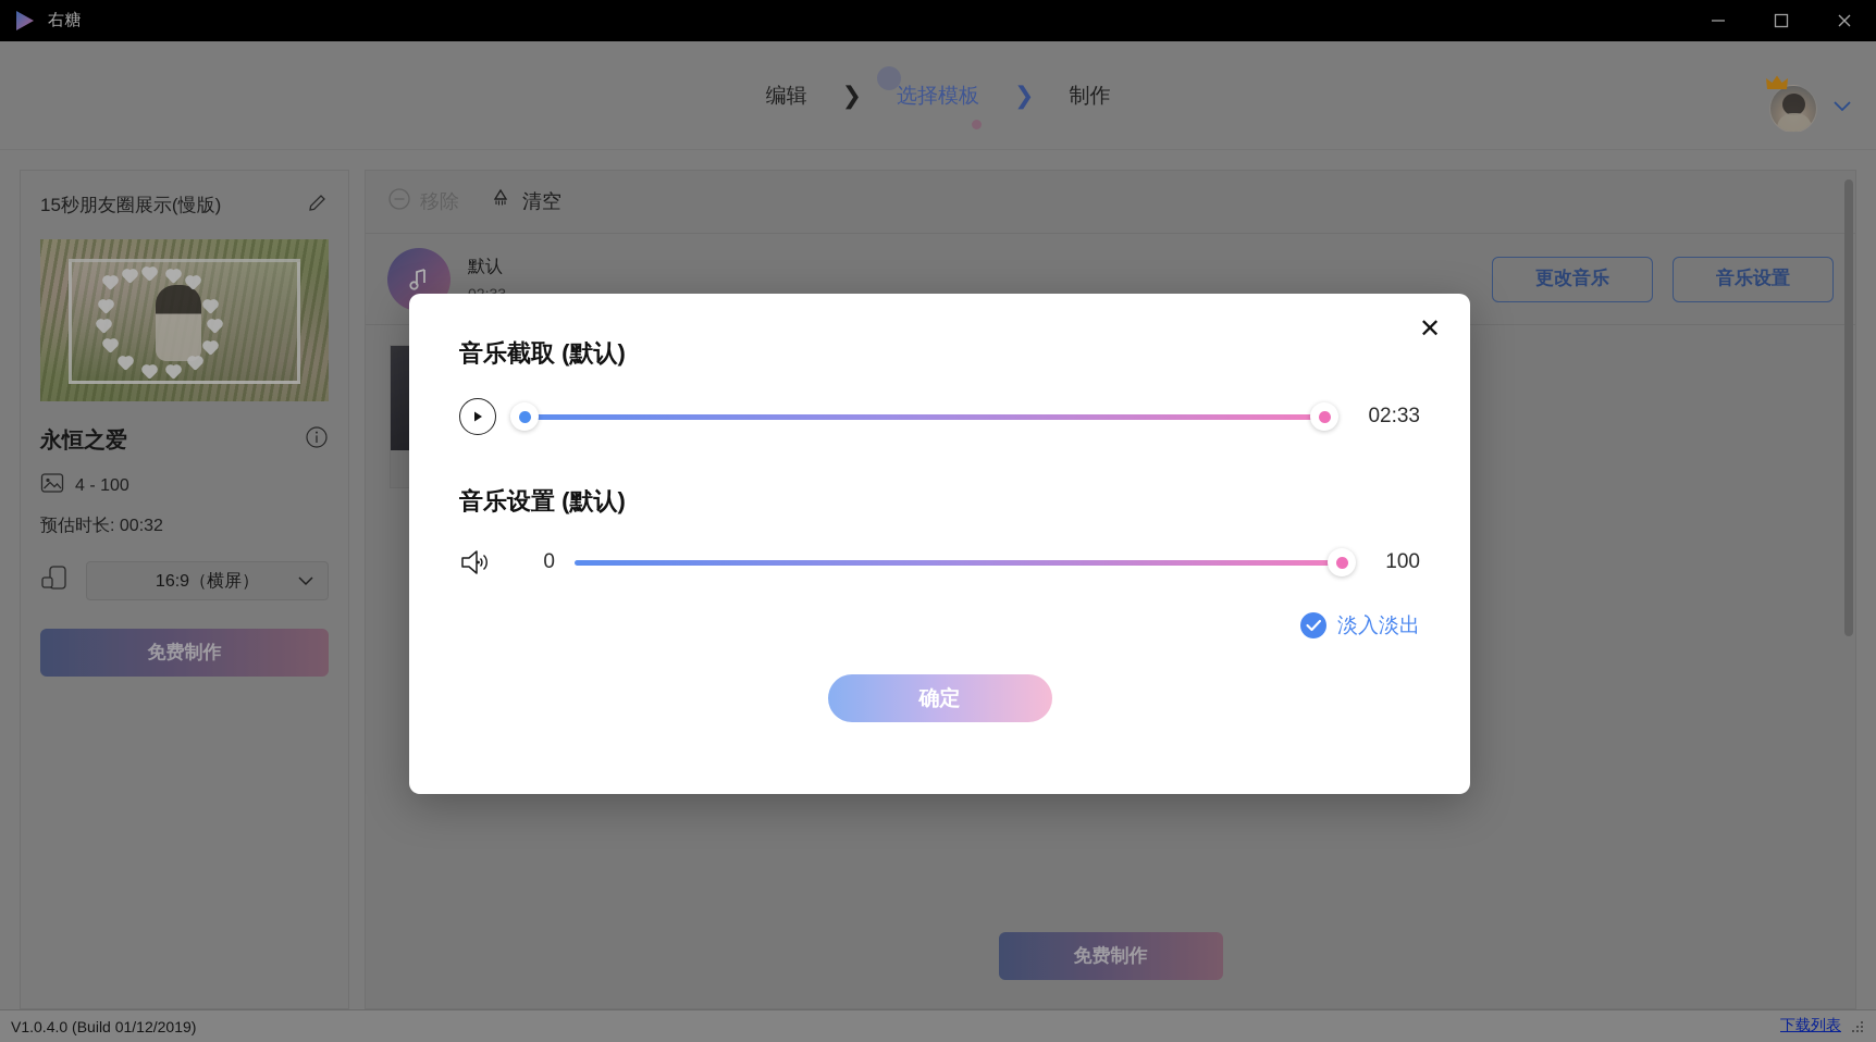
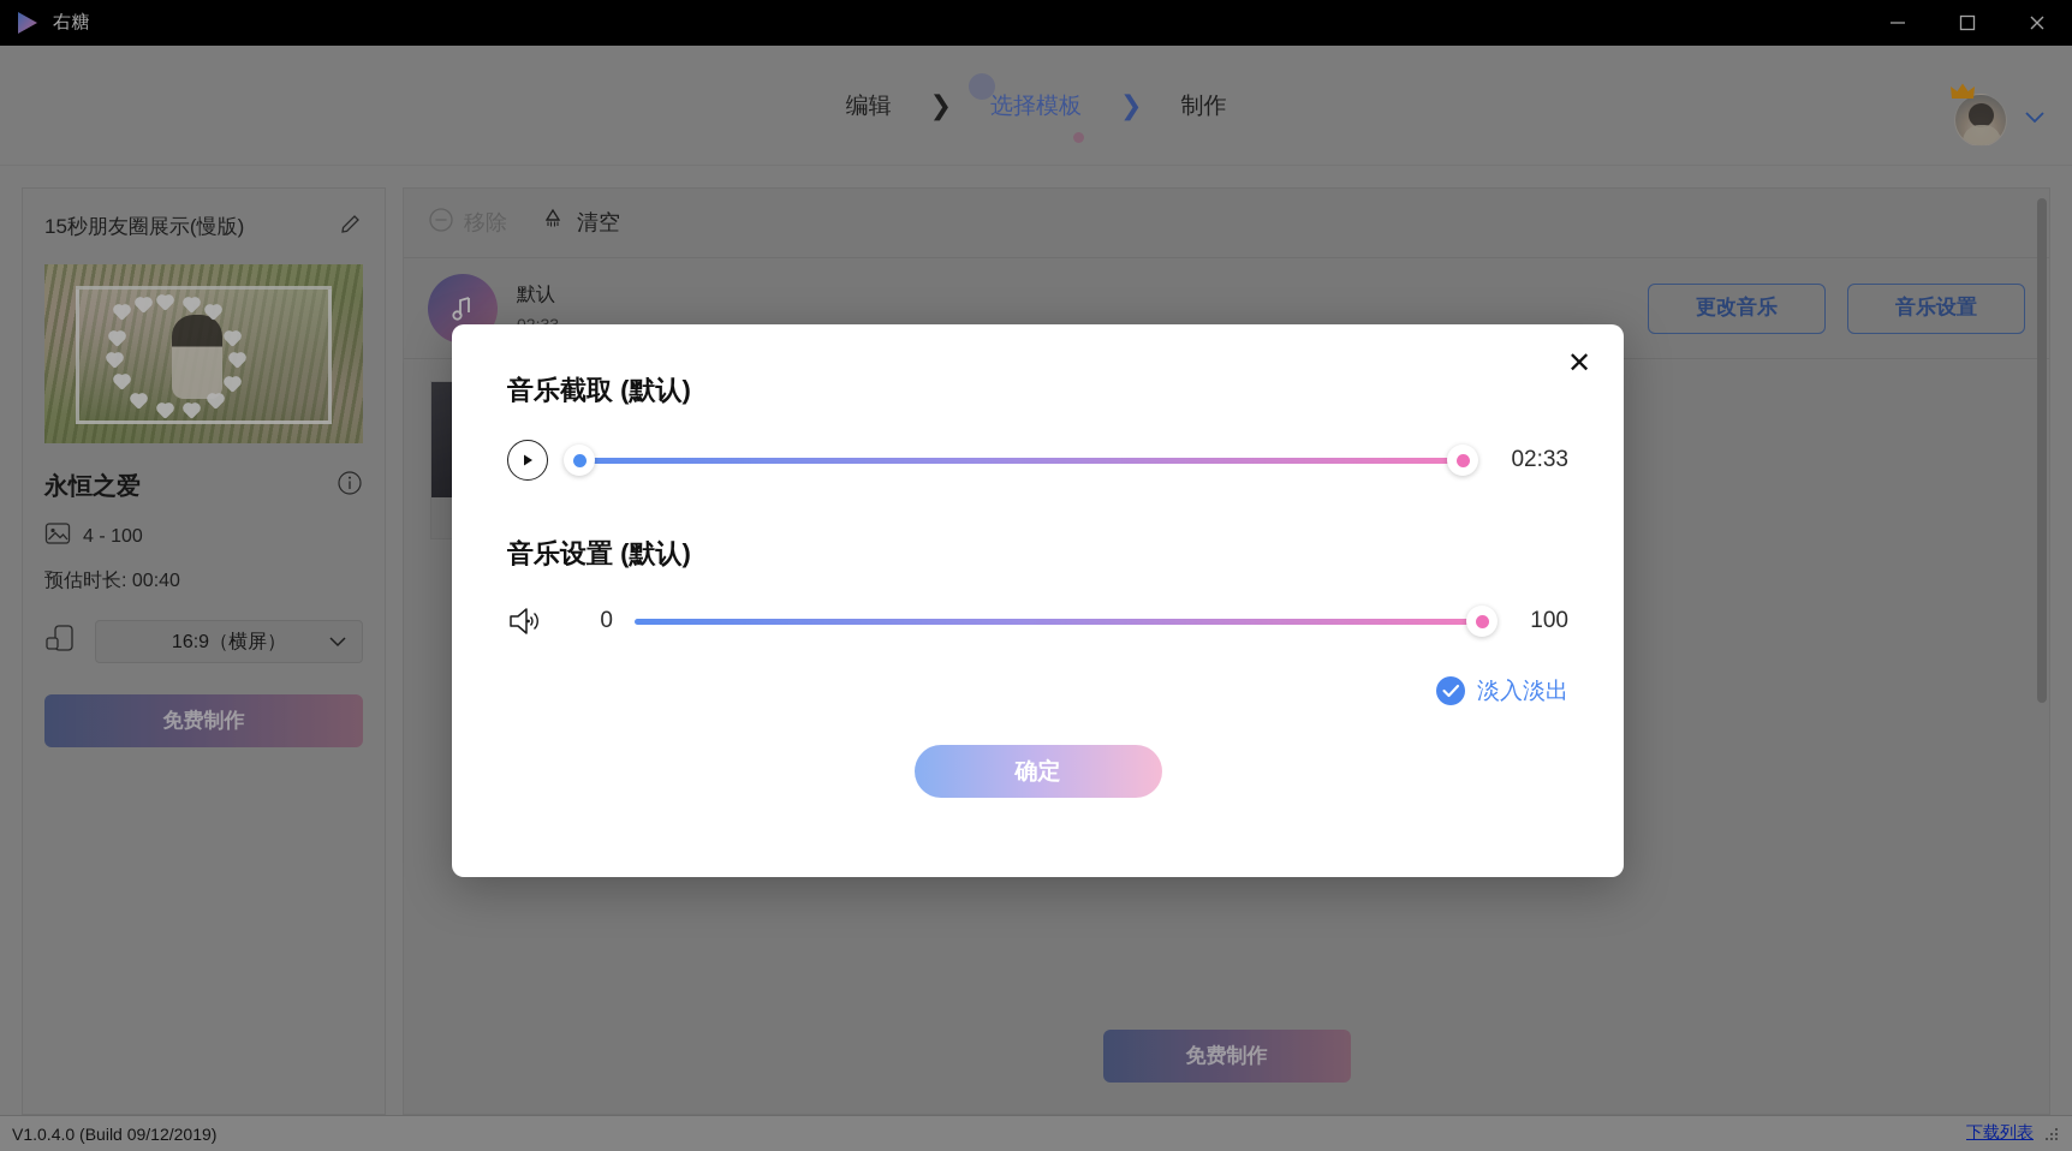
  右糖
  编辑
  ❯
  选择模板
  ❯
  制作
  15秒朋友圈展示(慢版)
  永恒之爱
  4 - 100
- 预估时长: 00:32
+ 预估时长: 00:40
  16:9（横屏）
  免费制作
  清空
  默认
  更改音乐
  音乐设置
  免费制作
- V1.0.4.0 (Build 01/12/2019)
+ V1.0.4.0 (Build 09/12/2019)
  下载列表
  ✕
  音乐截取 (默认)
  02:33
  音乐设置 (默认)
  0
  100
  淡入淡出
  确定
